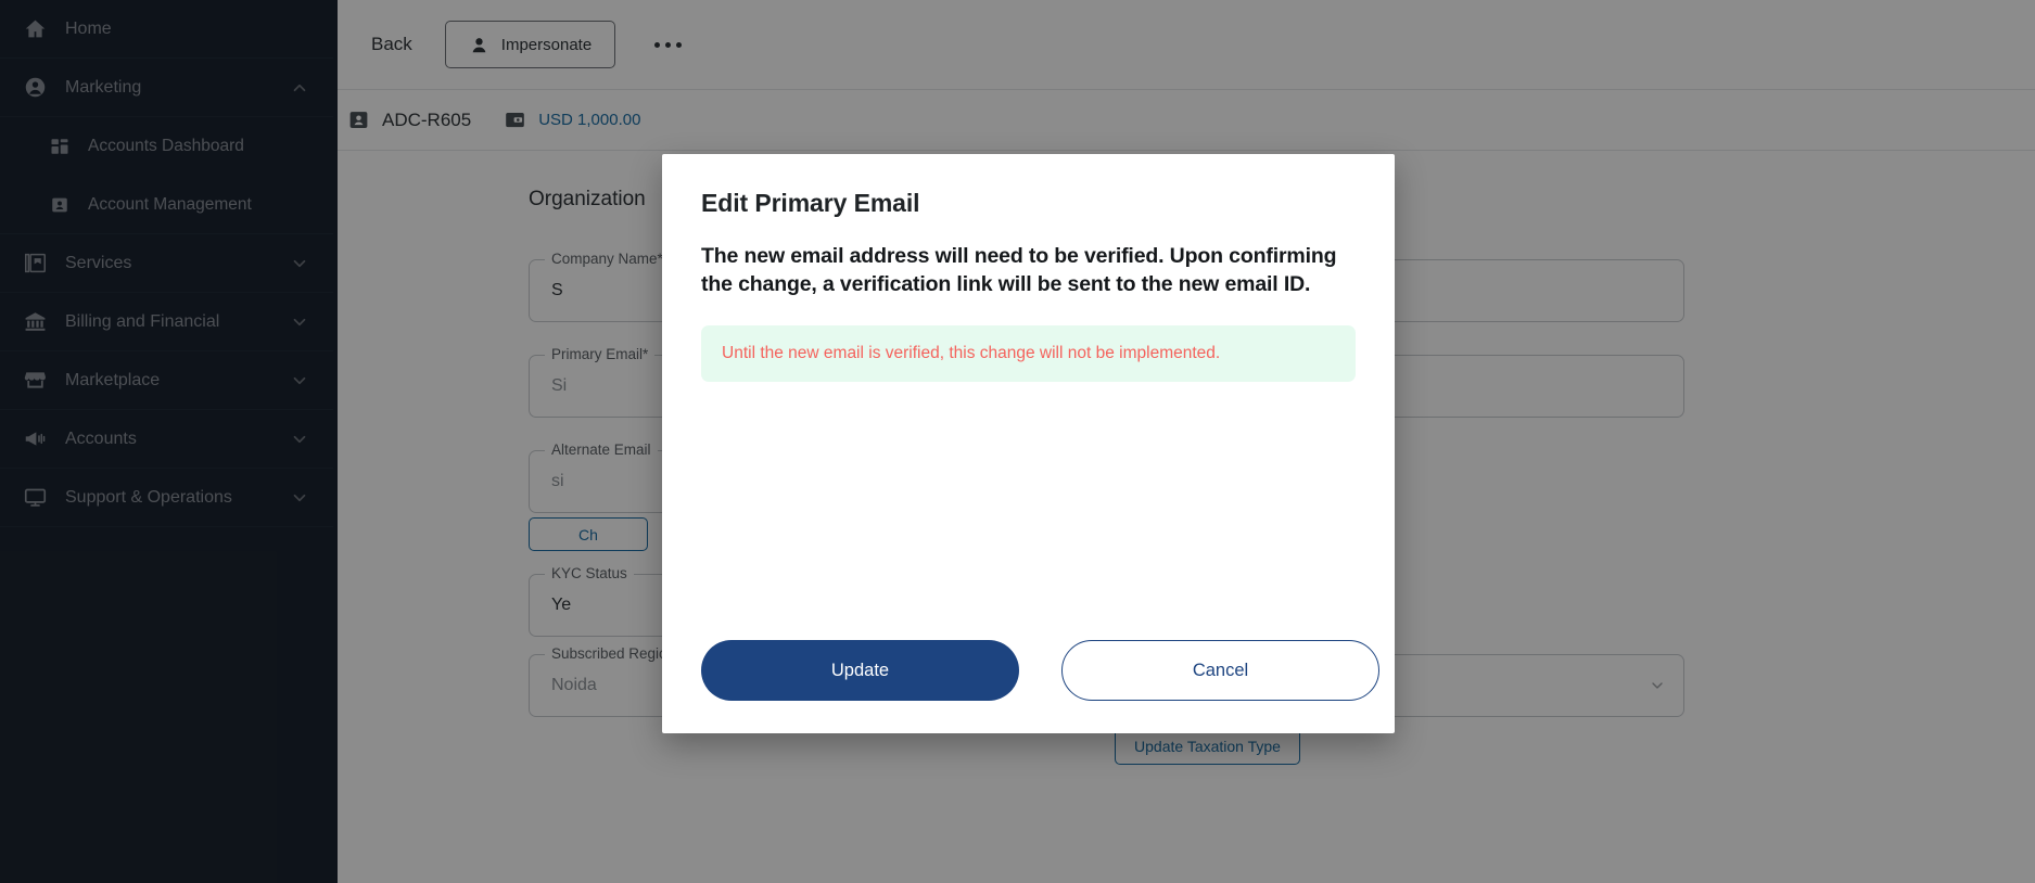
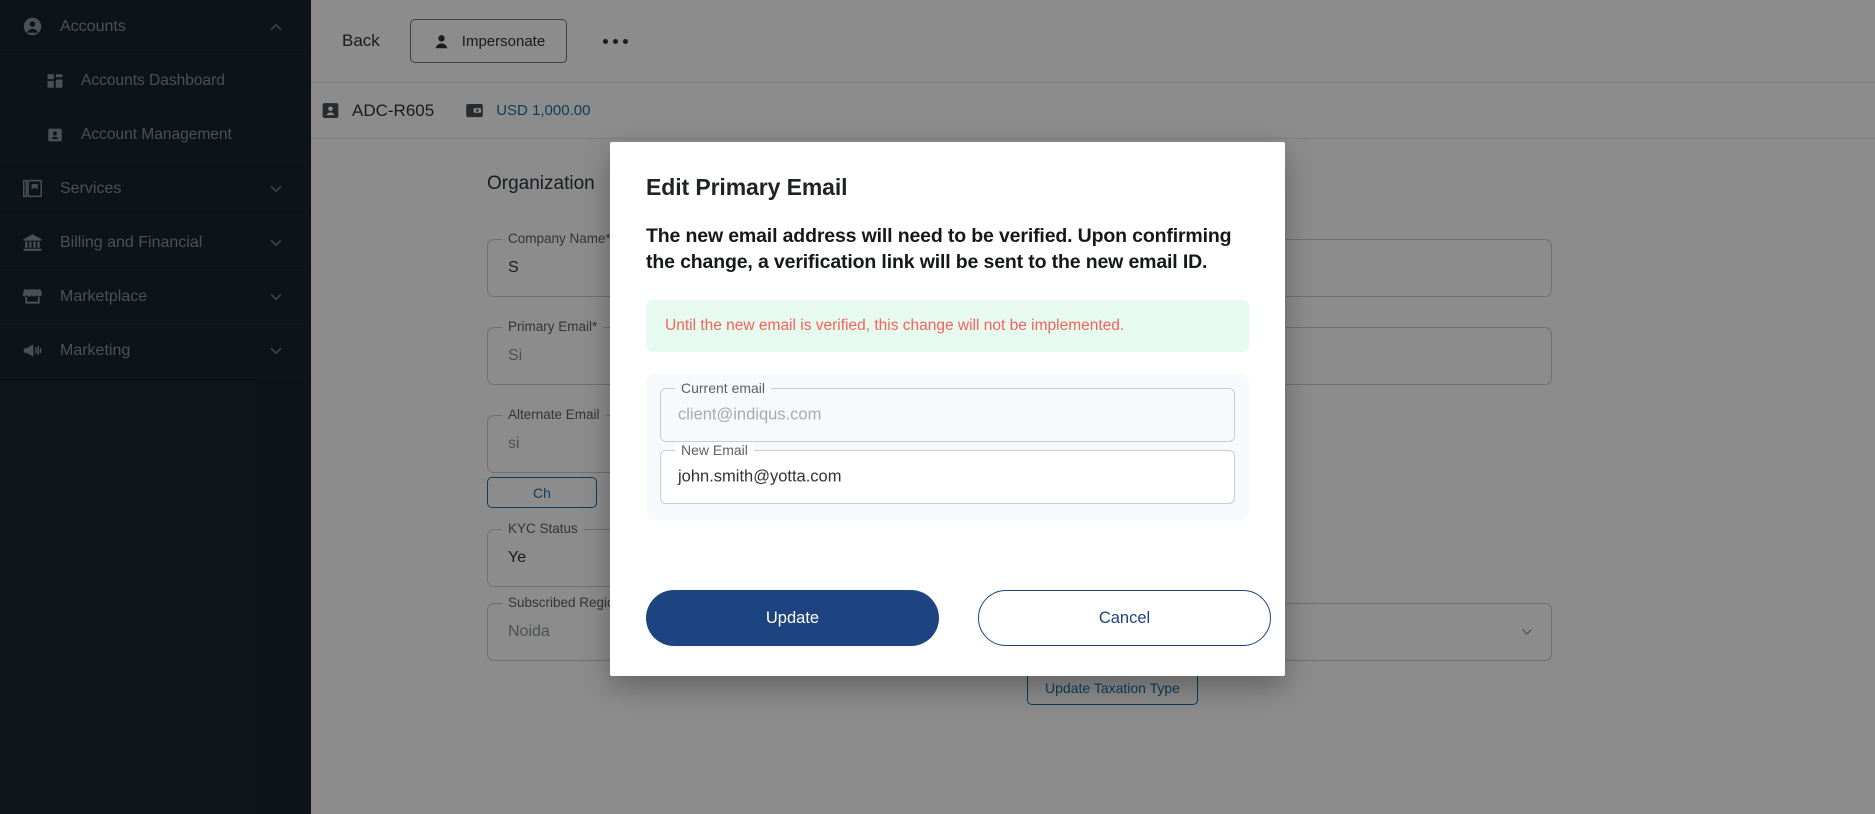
- Home
- Marketing
+ Accounts
  Accounts Dashboard
  Account Management
  Services
  Billing and Financial
  Marketplace
- Accounts
+ Marketing
- Support & Operations
  Back
  Impersonate
  ADC-R605
  USD 1,000.00
  Organization
  Company Name*
  S
  Primary Email*
  Si
  Alternate Email
  si
  Ch
  KYC Status
  Ye
  Subscribed Regi
  Noida
  Update Taxation Type
  Edit Primary Email
  The new email address will need to be verified. Upon confirming the change, a verification link will be sent to the new email ID.
  Until the new email is verified, this change will not be implemented.
+ Current email
+ client@indiqus.com
+ New Email
+ john.smith@yotta.com
  Update
  Cancel
